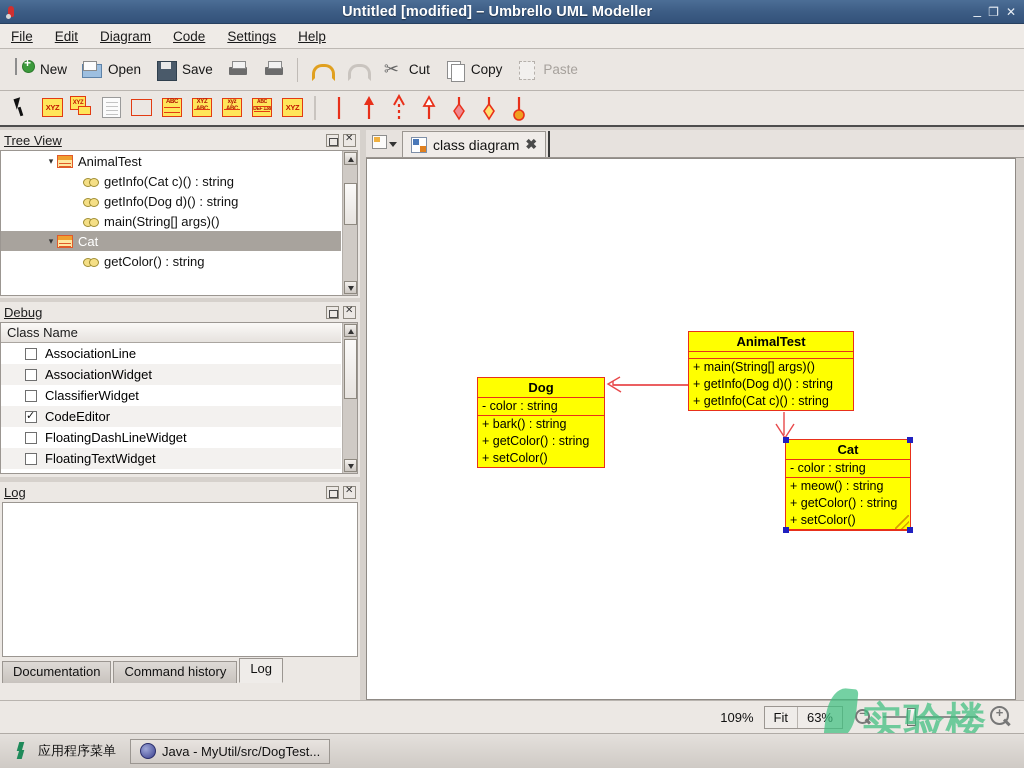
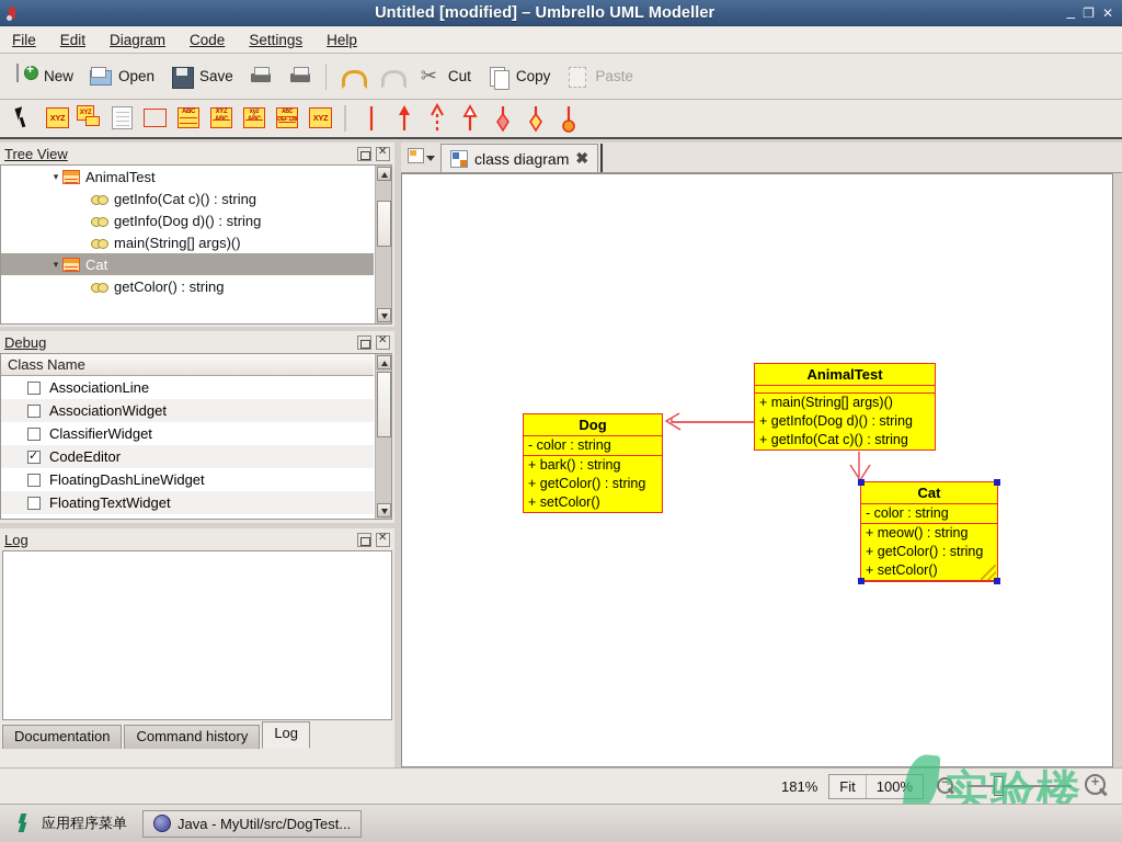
  Untitled [modified] – Umbrello UML Modeller
  –
  ❐
  ✕
  File
  Edit
  Diagram
  Code
  Settings
  Help
  New
  Open
  Save
  Cut
  Copy
  Paste
  XYZ
  XYZ
  Tree View
  ▾
  AnimalTest
  getInfo(Cat c)() : string
  getInfo(Dog d)() : string
  main(String[] args)()
  ▾
  Cat
  getColor() : string
  Debug
  Class Name
  AssociationLine
  AssociationWidget
  ClassifierWidget
  CodeEditor
  FloatingDashLineWidget
  FloatingTextWidget
  Log
  Documentation
  Command history
  Log
  class diagram
  ✖
  AnimalTest
  + main(String[] args)()
  + getInfo(Dog d)() : string
  + getInfo(Cat c)() : string
  Dog
  - color : string
  + bark() : string
  + getColor() : string
  + setColor()
  Cat
  - color : string
  + meow() : string
  + getColor() : string
  + setColor()
- 109%
+ 181%
  Fit
- 63%
+ 100%
  −
  +
  实验楼
  应用程序菜单
  Java - MyUtil/src/DogTest...
